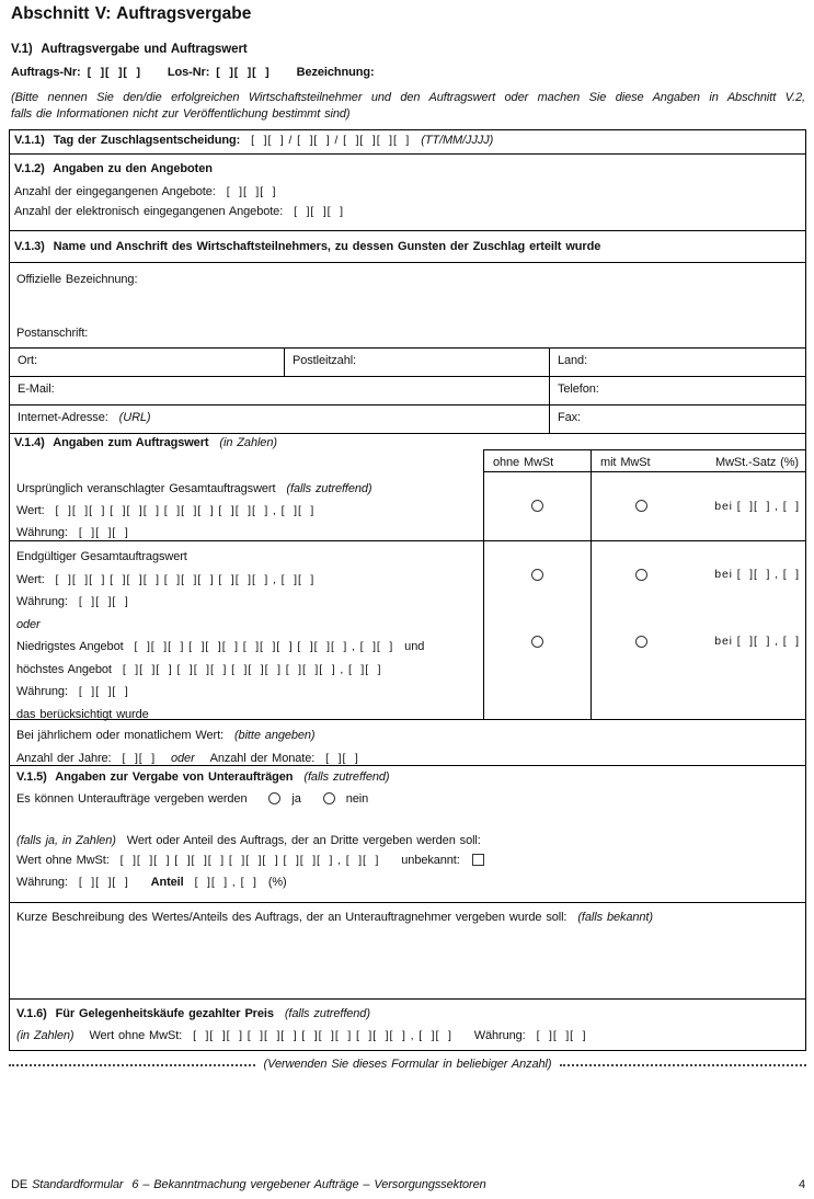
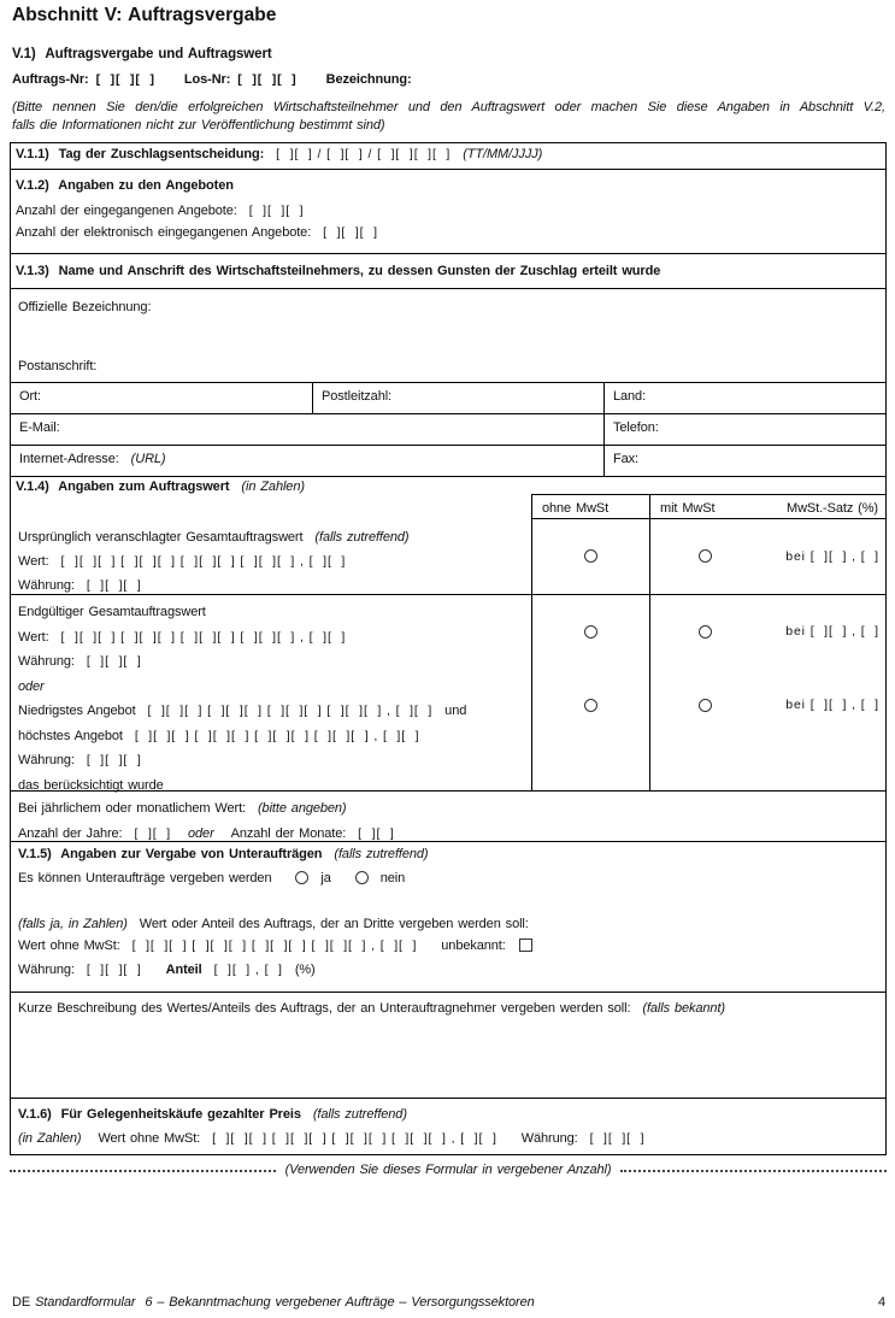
  Abschnitt V: Auftragsvergabe
  V.1) Auftragsvergabe und Auftragswert
  Auftrags-Nr:
  [ ][ ][ ]
  Los-Nr:
  [ ][ ][ ]
  Bezeichnung:
  (Bitte nennen Sie den/die erfolgreichen Wirtschaftsteilnehmer und den Auftragswert oder machen Sie diese Angaben in Abschnitt V.2,
  falls die Informationen nicht zur Veröffentlichung bestimmt sind)
  V.1.1) Tag der Zuschlagsentscheidung: [ ][ ] / [ ][ ] / [ ][ ][ ][ ] (TT/MM/JJJJ)
  V.1.2) Angaben zu den Angeboten
  Anzahl der eingegangenen Angebote: [ ][ ][ ]
  Anzahl der elektronisch eingegangenen Angebote: [ ][ ][ ]
  V.1.3) Name und Anschrift des Wirtschaftsteilnehmers, zu dessen Gunsten der Zuschlag erteilt wurde
  Offizielle Bezeichnung:
  Postanschrift:
  Ort:
  Postleitzahl:
  Land:
  E-Mail:
  Telefon:
  Internet-Adresse: (URL)
  Fax:
  V.1.4) Angaben zum Auftragswert (in Zahlen)
  ohne MwSt
  mit MwSt
  MwSt.-Satz (%)
  Ursprünglich veranschlagter Gesamtauftragswert (falls zutreffend)
  Wert: [ ][ ][ ] [ ][ ][ ] [ ][ ][ ] [ ][ ][ ] , [ ][ ]
  Währung: [ ][ ][ ]
  Endgültiger Gesamtauftragswert
  Wert: [ ][ ][ ] [ ][ ][ ] [ ][ ][ ] [ ][ ][ ] , [ ][ ]
  Währung: [ ][ ][ ]
  oder
  Niedrigstes Angebot [ ][ ][ ] [ ][ ][ ] [ ][ ][ ] [ ][ ][ ] , [ ][ ] und
  höchstes Angebot [ ][ ][ ] [ ][ ][ ] [ ][ ][ ] [ ][ ][ ] , [ ][ ]
  Währung: [ ][ ][ ]
  das berücksichtigt wurde
  bei [ ][ ] , [ ]
  bei [ ][ ] , [ ]
  bei [ ][ ] , [ ]
  Bei jährlichem oder monatlichem Wert: (bitte angeben)
  Anzahl der Jahre: [ ][ ] oder Anzahl der Monate: [ ][ ]
  V.1.5) Angaben zur Vergabe von Unteraufträgen (falls zutreffend)
  Es können Unteraufträge vergeben werden ja nein
  (falls ja, in Zahlen) Wert oder Anteil des Auftrags, der an Dritte vergeben werden soll:
  Wert ohne MwSt: [ ][ ][ ] [ ][ ][ ] [ ][ ][ ] [ ][ ][ ] , [ ][ ] unbekannt:
  Währung: [ ][ ][ ] Anteil [ ][ ] , [ ] (%)
- Kurze Beschreibung des Wertes/Anteils des Auftrags, der an Unterauftragnehmer vergeben wurde soll: (falls bekannt)
+ Kurze Beschreibung des Wertes/Anteils des Auftrags, der an Unterauftragnehmer vergeben werden soll: (falls bekannt)
  V.1.6) Für Gelegenheitskäufe gezahlter Preis (falls zutreffend)
  (in Zahlen) Wert ohne MwSt: [ ][ ][ ] [ ][ ][ ] [ ][ ][ ] [ ][ ][ ] , [ ][ ] Währung: [ ][ ][ ]
- (Verwenden Sie dieses Formular in beliebiger Anzahl)
+ (Verwenden Sie dieses Formular in vergebener Anzahl)
  DE Standardformular 6 – Bekanntmachung vergebener Aufträge – Versorgungssektoren
  4
